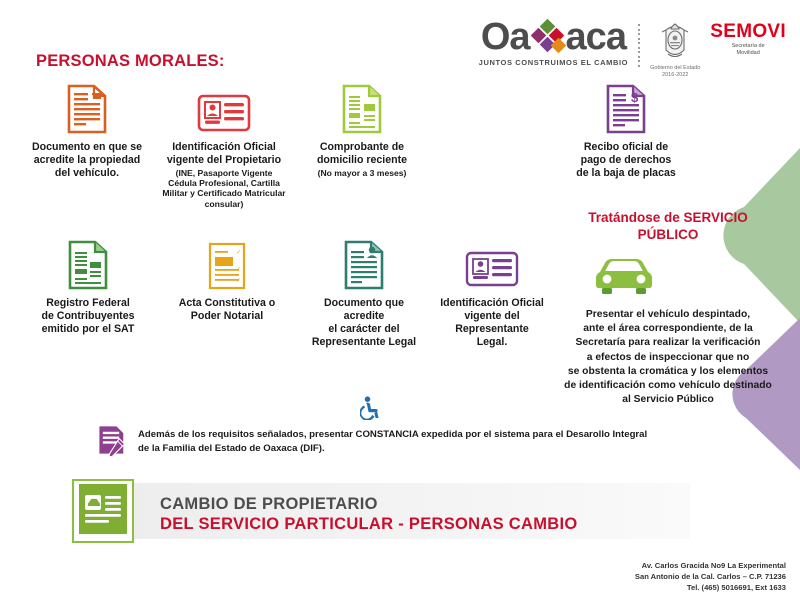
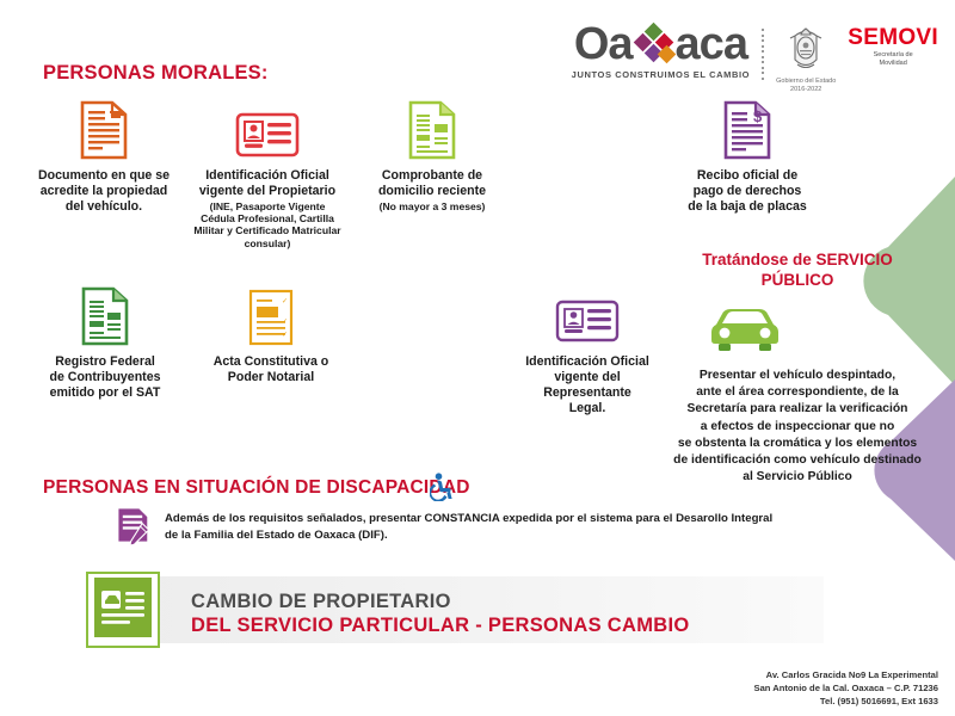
  Oa
  aca
  JUNTOS CONSTRUIMOS EL CAMBIO
  SEMOVI
  PERSONAS MORALES:
  Documento en que se
  acredite la propiedad
  del vehículo.
  Identificación Oficial
  vigente del Propietario
  (INE, Pasaporte Vigente
  Cédula Profesional, Cartilla
  Militar y Certificado Matricular
  consular)
  Comprobante de
  domicilio reciente
  (No mayor a 3 meses)
  $
  Recibo oficial de
  pago de derechos
  de la baja de placas
  Registro Federal
  de Contribuyentes
  emitido por el SAT
  Acta Constitutiva o
  Poder Notarial
- Documento que
- acredite
- el carácter del
- Representante Legal
  Identificación Oficial
  vigente del
  Representante
  Legal.
  Tratándose de SERVICIO
  PÚBLICO
  Presentar el vehículo despintado,
  ante el área correspondiente, de la
  Secretaría para realizar la verificación
  a efectos de inspeccionar que no
  se obstenta la cromática y los elementos
  de identificación como vehículo destinado
  al Servicio Público
+ PERSONAS EN SITUACIÓN DE DISCAPACIDAD
  Además de los requisitos señalados, presentar CONSTANCIA expedida por el sistema para el Desarollo Integral
  de la Familia del Estado de Oaxaca (DIF).
  CAMBIO DE PROPIETARIO
  DEL SERVICIO PARTICULAR - PERSONAS CAMBIO
  Av. Carlos Gracida No9 La Experimental
- San Antonio de la Cal. Carlos – C.P. 71236
+ San Antonio de la Cal. Oaxaca – C.P. 71236
- Tel. (465) 5016691, Ext 1633
+ Tel. (951) 5016691, Ext 1633
